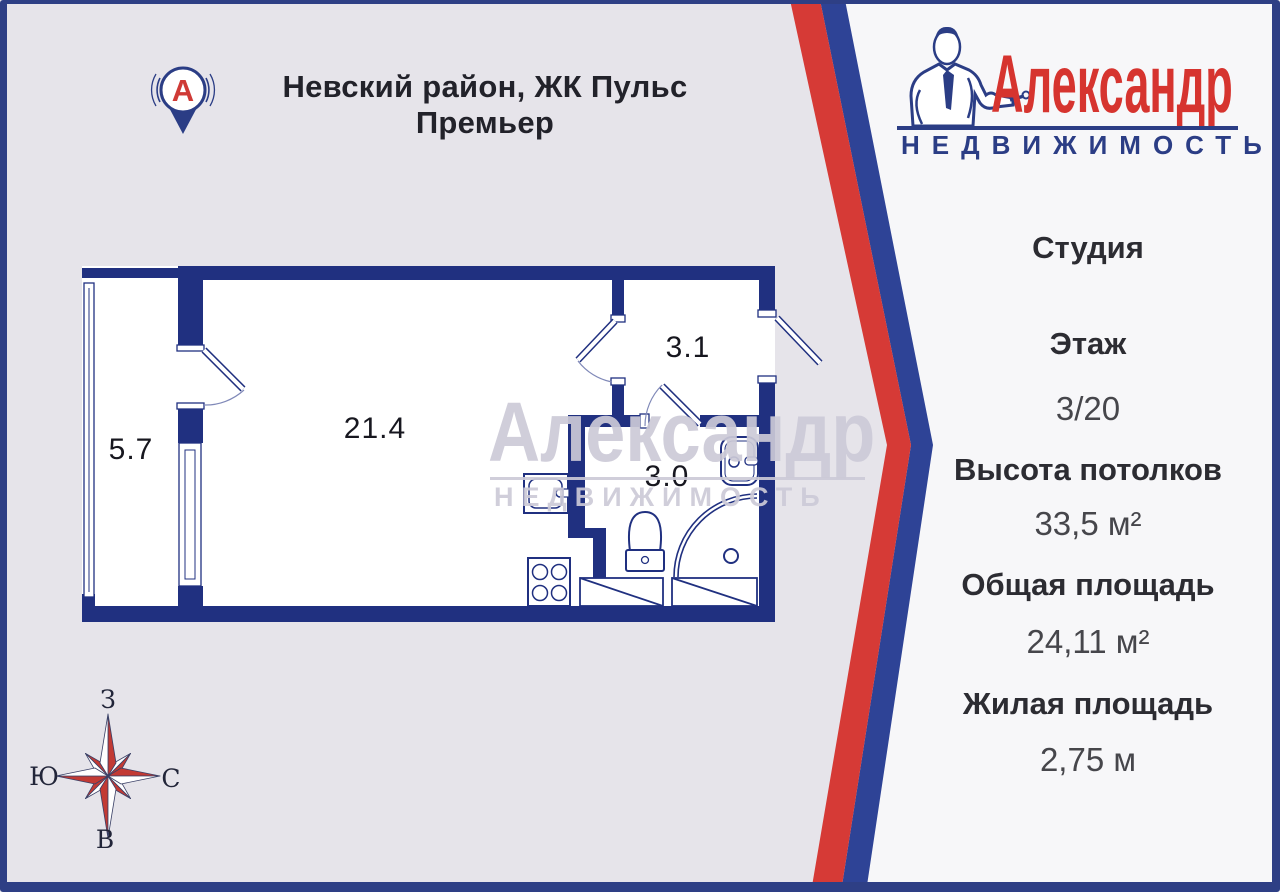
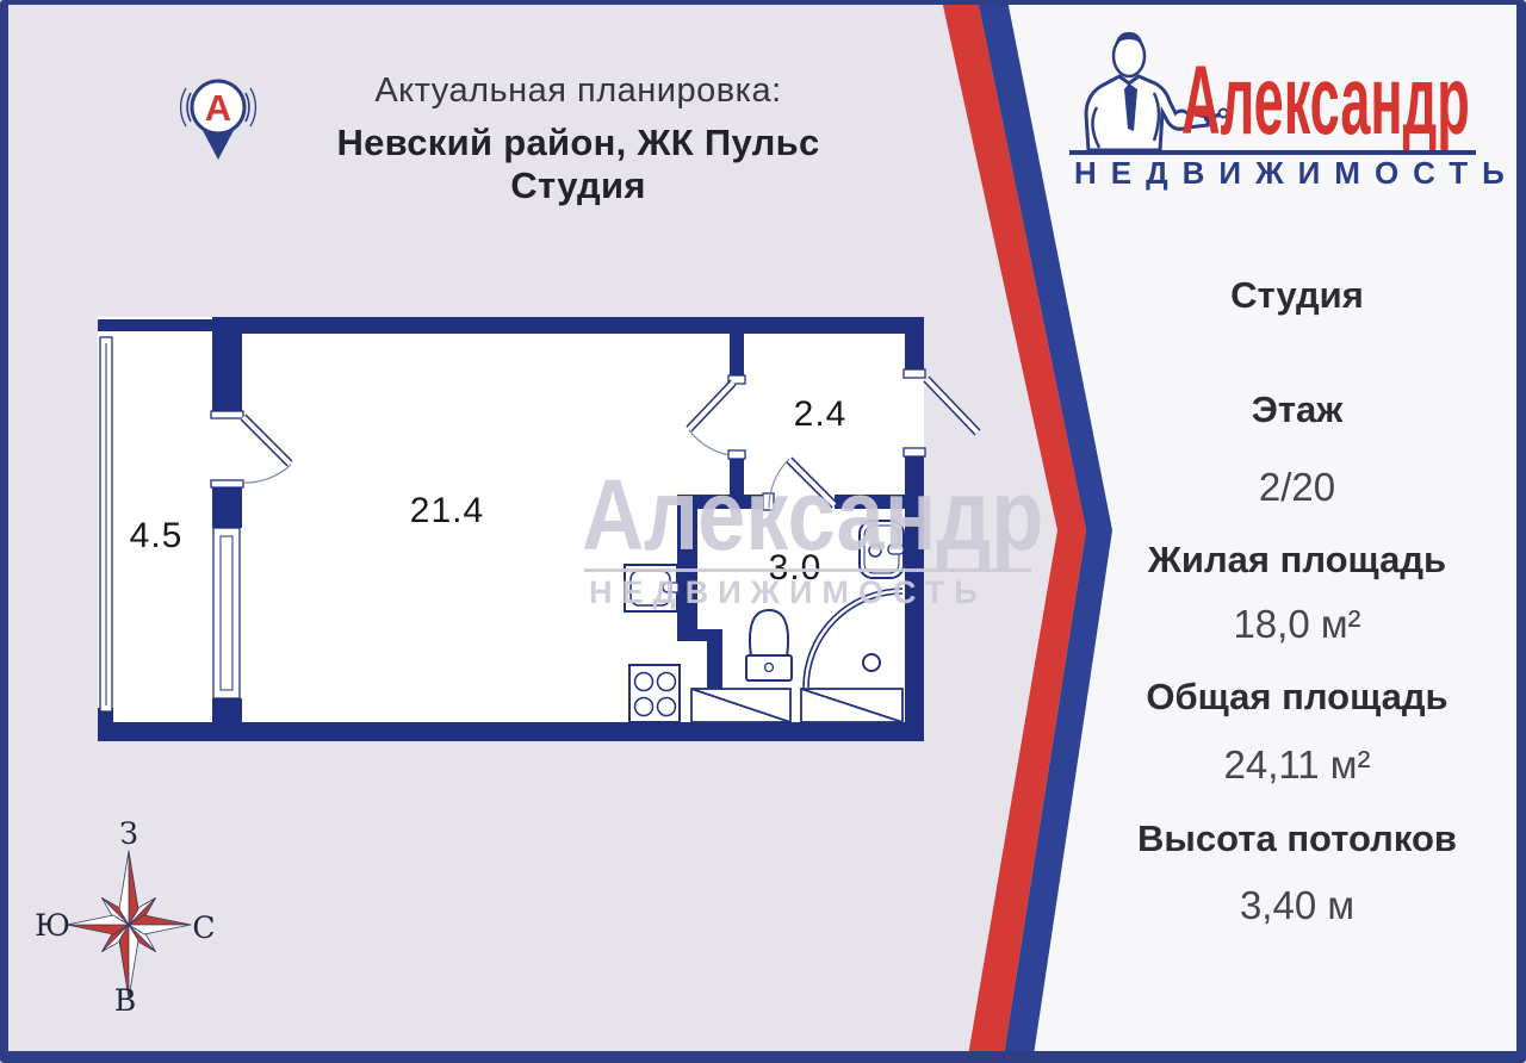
- 5.7
+ 4.5
  21.4
- 3.1
+ 2.4
  З
  Ю
  С
  В
  А
  Александр
  НЕДВИЖИМОСТЬ
+ Актуальная планировка:
- Невский район, ЖК Пульс Премьер
+ Невский район, ЖК Пульс Студия
  Александр
  НЕДВИЖИМОСТЬ
  Студия
  Этаж
- 3/20
+ 2/20
- Высота потолков
+ Жилая площадь
- 33,5 м²
+ 18,0 м²
  Общая площадь
  24,11 м²
- Жилая площадь
+ Высота потолков
- 2,75 м
+ 3,40 м
